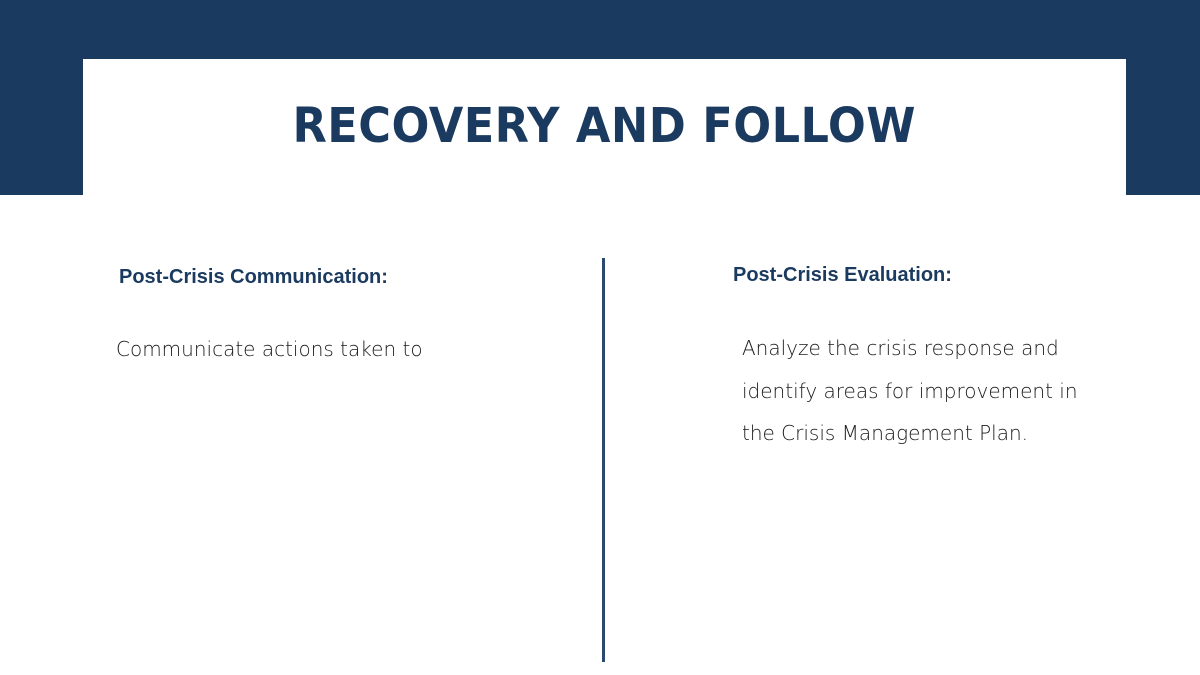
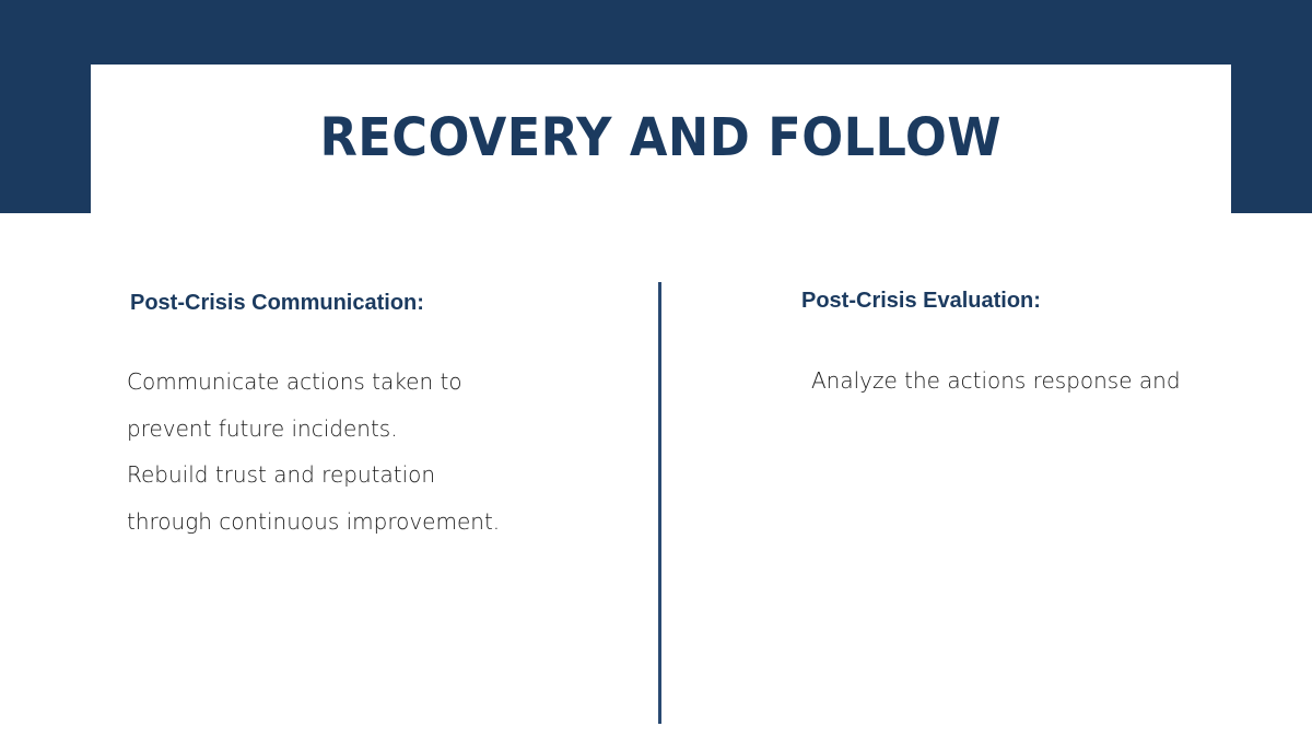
  RECOVERY AND FOLLOW
  Post-Crisis Communication:
  Communicate actions taken to
+ prevent future incidents.
+ Rebuild trust and reputation
+ through continuous improvement.
  Post-Crisis Evaluation:
- Analyze the crisis response and
+ Analyze the actions response and
- identify areas for improvement in
- the Crisis Management Plan.
